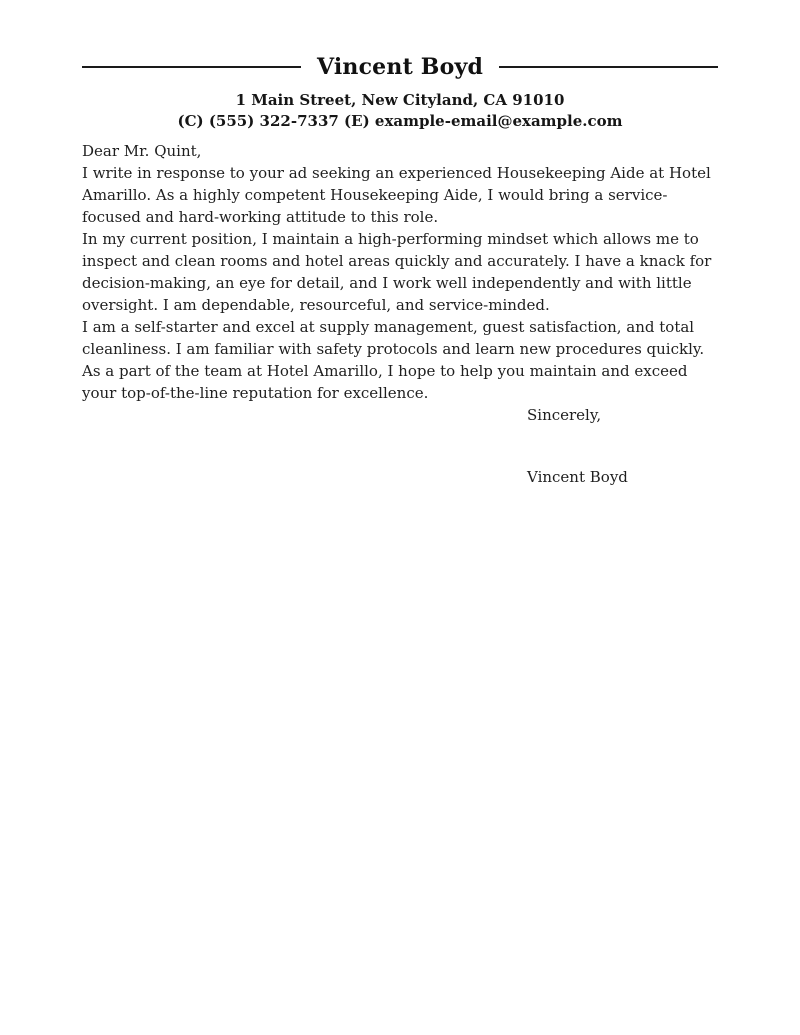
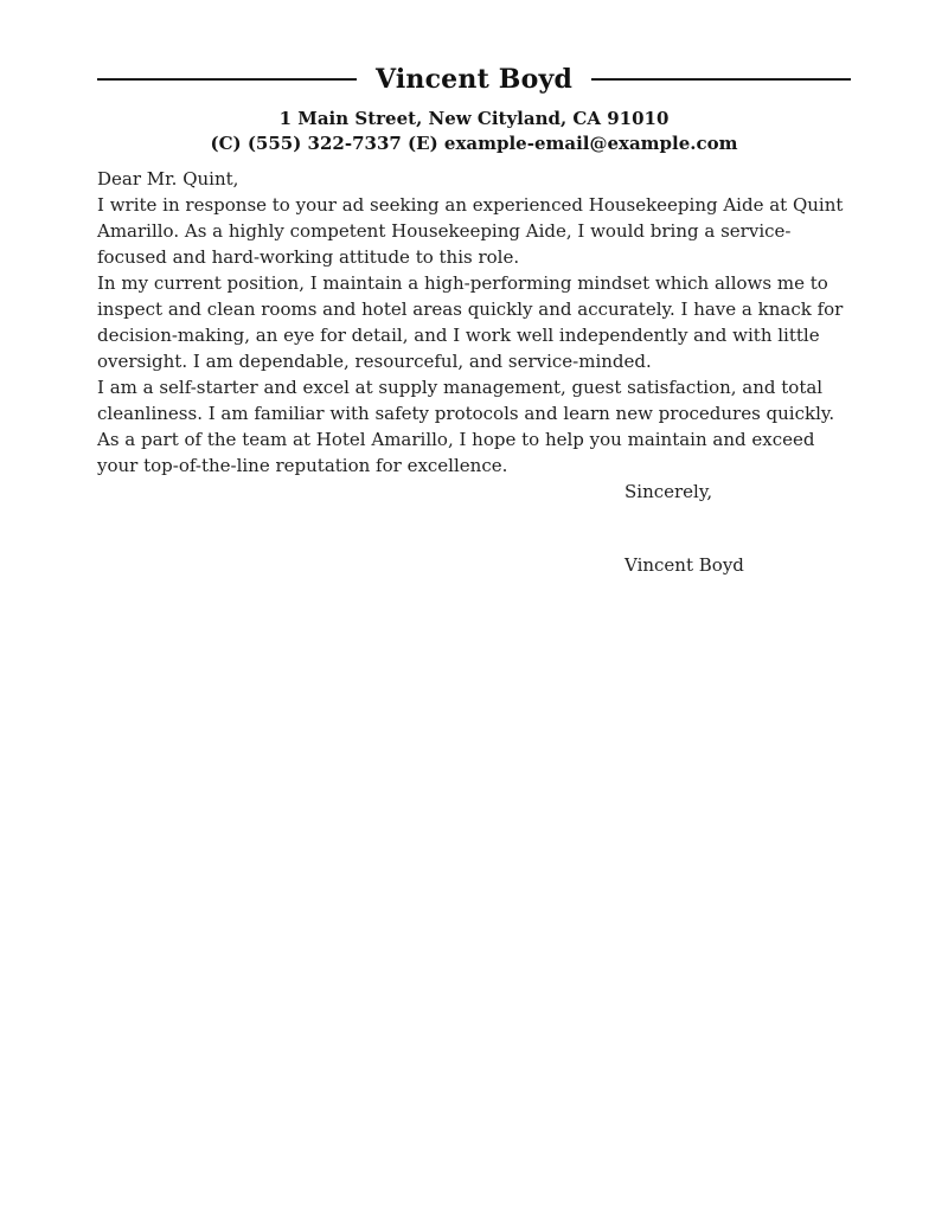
  Vincent Boyd
  1 Main Street, New Cityland, CA 91010
  (C) (555) 322-7337 (E) example-email@example.com
  Dear Mr. Quint,
- I write in response to your ad seeking an experienced Housekeeping Aide at Hotel Amarillo. As a highly competent Housekeeping Aide, I would bring a service-focused and hard-working attitude to this role.
+ I write in response to your ad seeking an experienced Housekeeping Aide at Quint Amarillo. As a highly competent Housekeeping Aide, I would bring a service-focused and hard-working attitude to this role.
  In my current position, I maintain a high-performing mindset which allows me to inspect and clean rooms and hotel areas quickly and accurately. I have a knack for decision-making, an eye for detail, and I work well independently and with little oversight. I am dependable, resourceful, and service-minded.
  I am a self-starter and excel at supply management, guest satisfaction, and total cleanliness. I am familiar with safety protocols and learn new procedures quickly. As a part of the team at Hotel Amarillo, I hope to help you maintain and exceed your top-of-the-line reputation for excellence.
  Sincerely,
  Vincent Boyd
